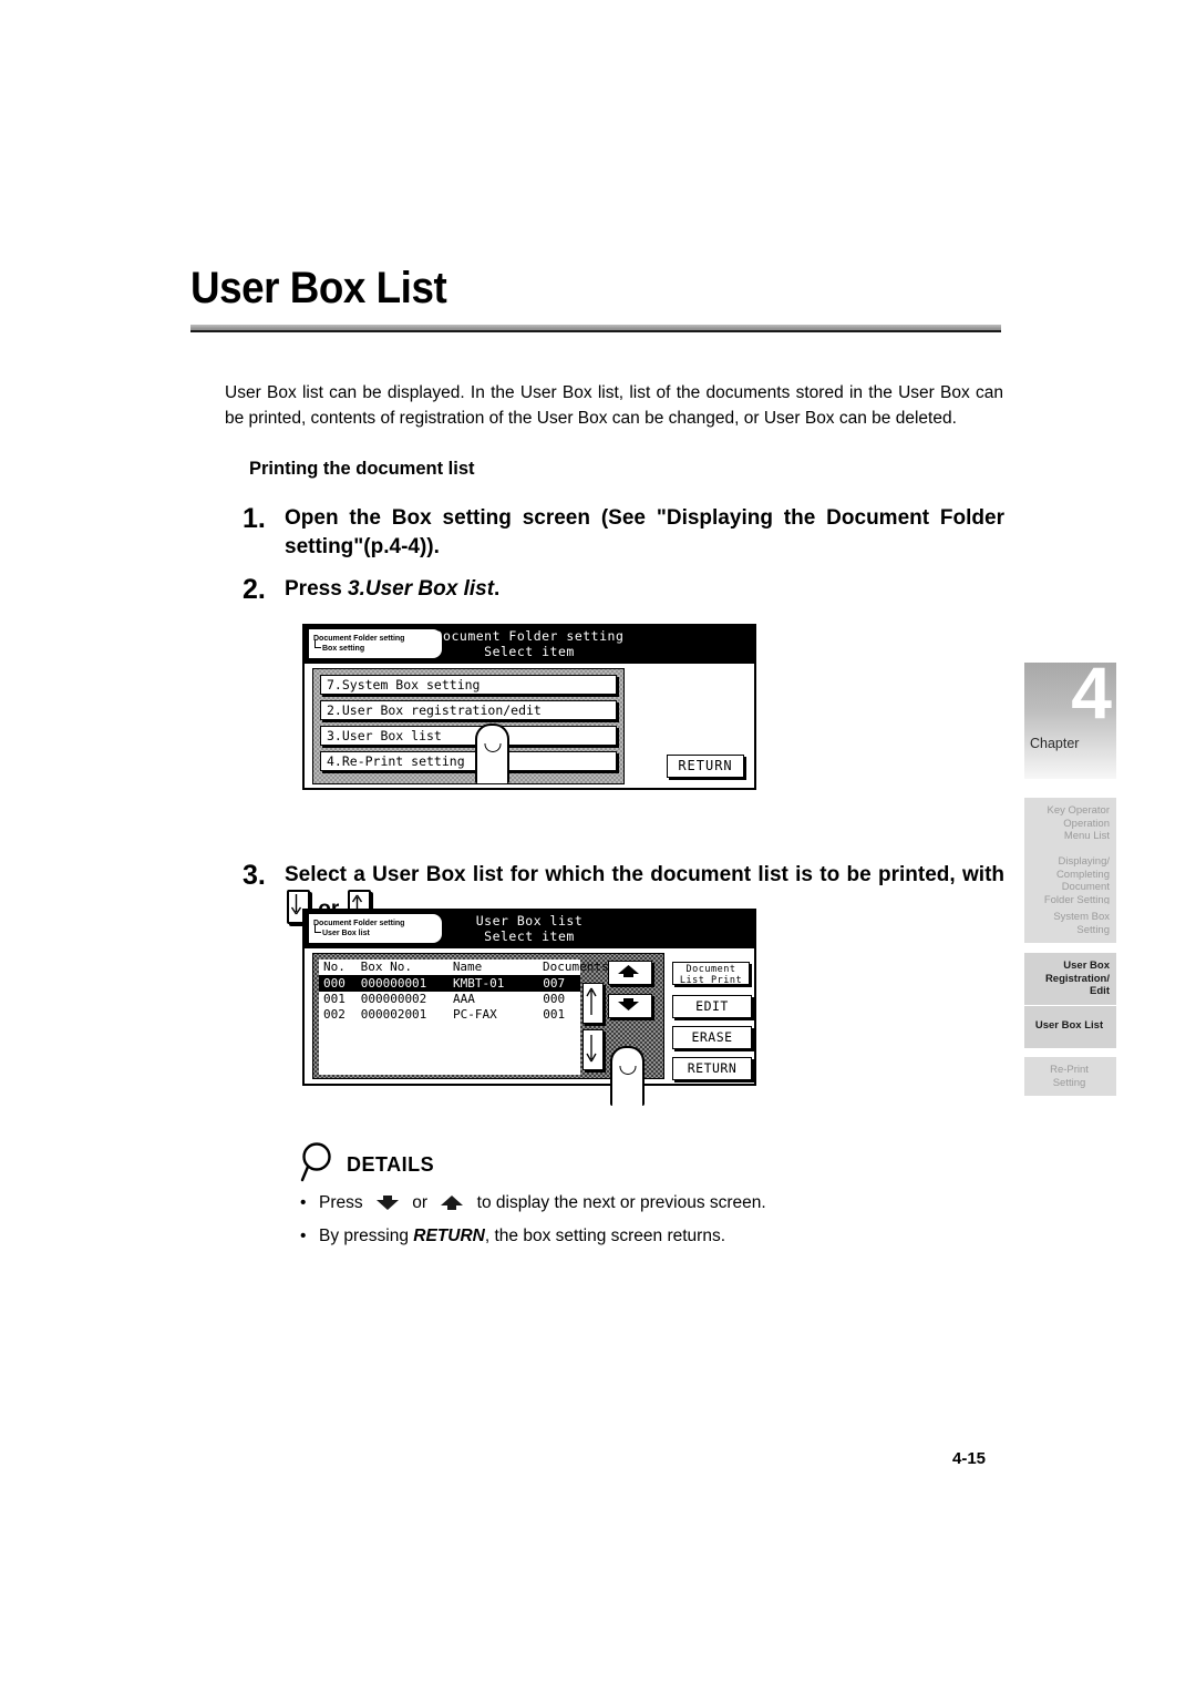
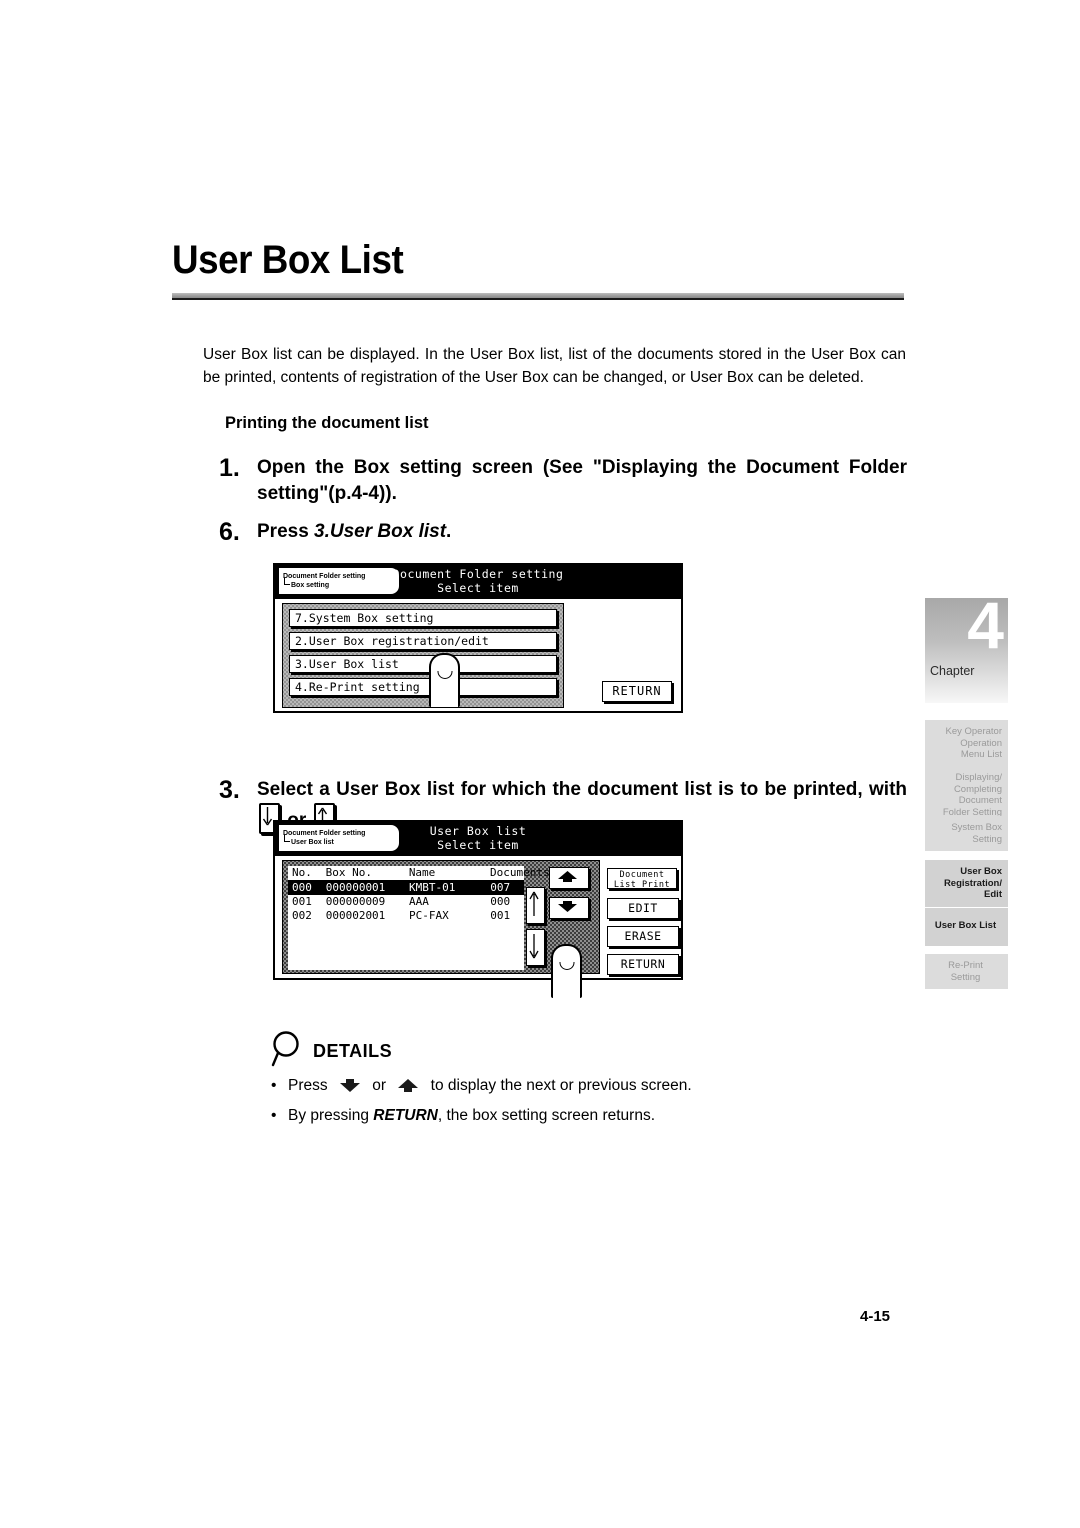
  User Box List
  User Box list can be displayed. In the User Box list, list of the documents stored in the User Box can be printed, contents of registration of the User Box can be changed, or User Box can be deleted.
  Printing the document list
  1.
  Open the Box setting screen (See "Displaying the Document Folder setting"(p.4-4)).
- 2.
+ 6.
  Press 3.User Box list.
  Document Folder setting
  Select item
  7.System Box setting
  2.User Box registration/edit
  3.User Box list
  4.Re-Print setting
  RETURN
  3.
  Select a User Box list for which the document list is to be printed, with
  User Box list
  Select item
  No.
  Box No.
  Name
  Documents
  000
  000000001
  KMBT-01
  007
  001
- 000000002
+ 000000009
  AAA
  000
  002
  000002001
  PC-FAX
  001
  Document
  List Print
  EDIT
  ERASE
  RETURN
  DETAILS
  •
  Press or to display the next or previous screen.
  •
  By pressing RETURN, the box setting screen returns.
  4
  Chapter
  Key Operator
  Operation
  Menu List
  Displaying/
  Completing
  Document
  Folder Setting
  System Box
  Setting
  User Box
  Registration/
  Edit
  User Box List
  Re-Print
  Setting
  4-15
